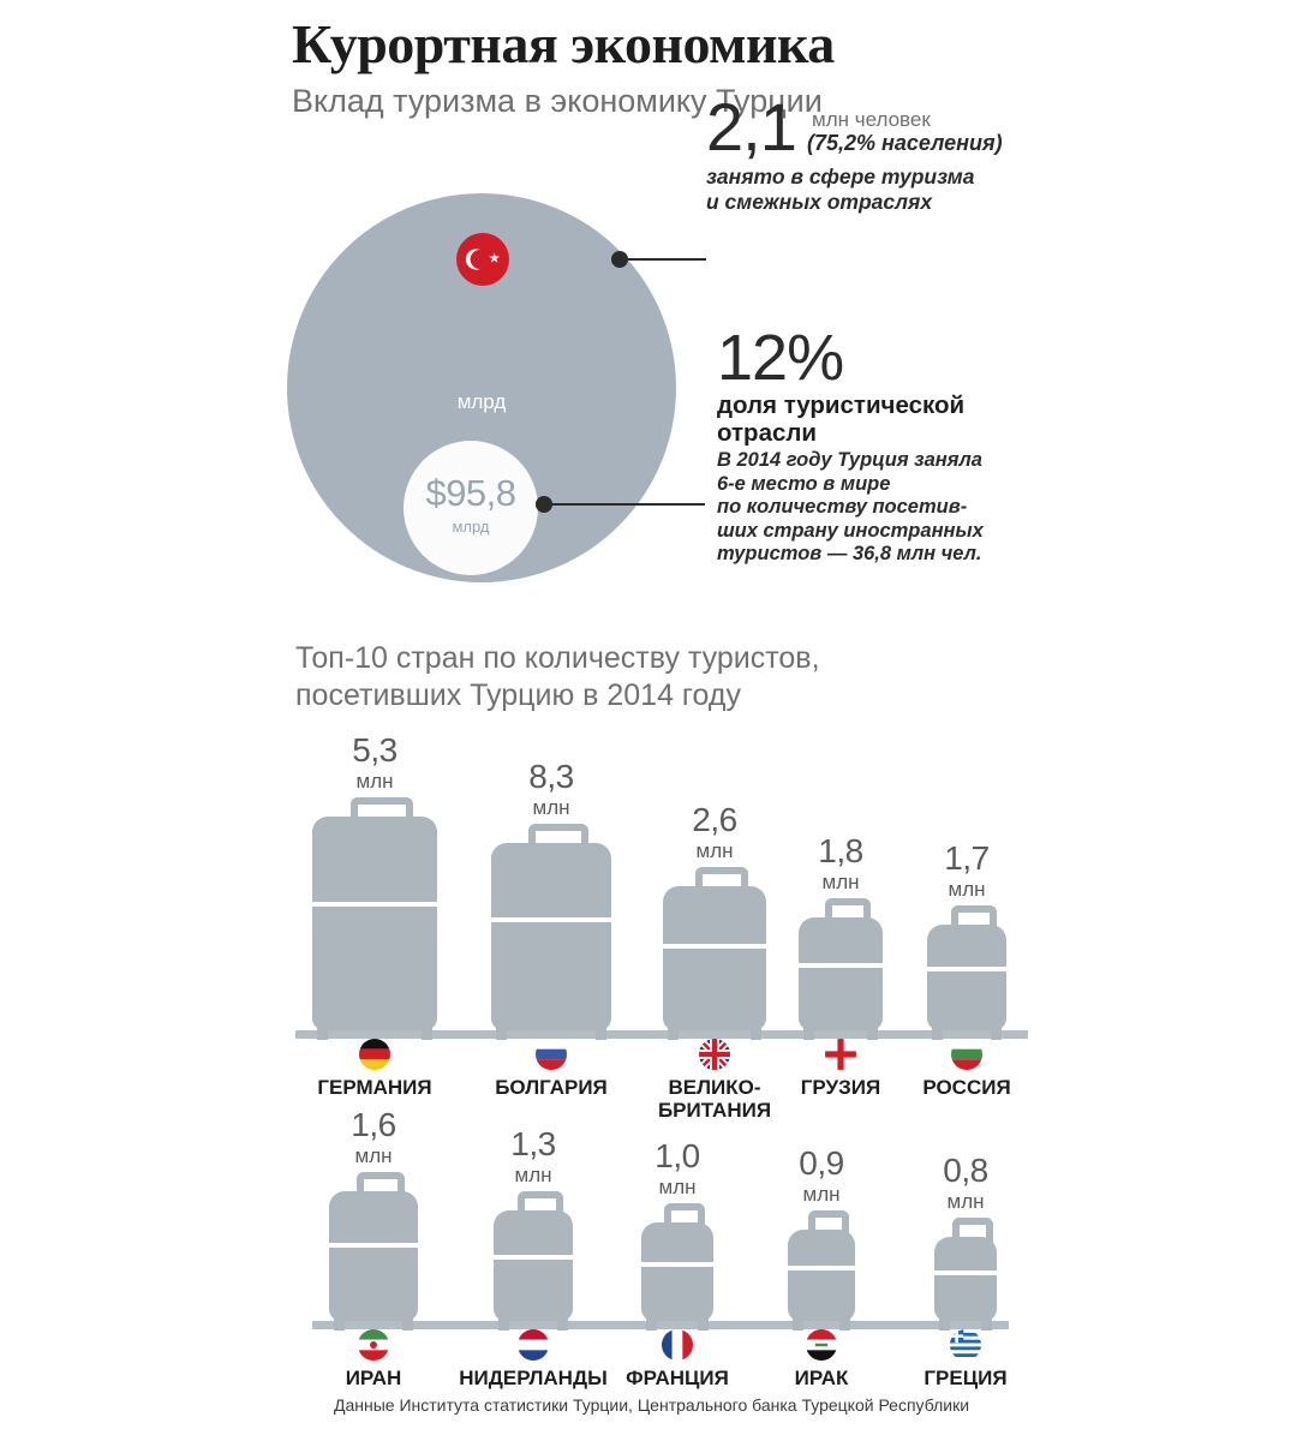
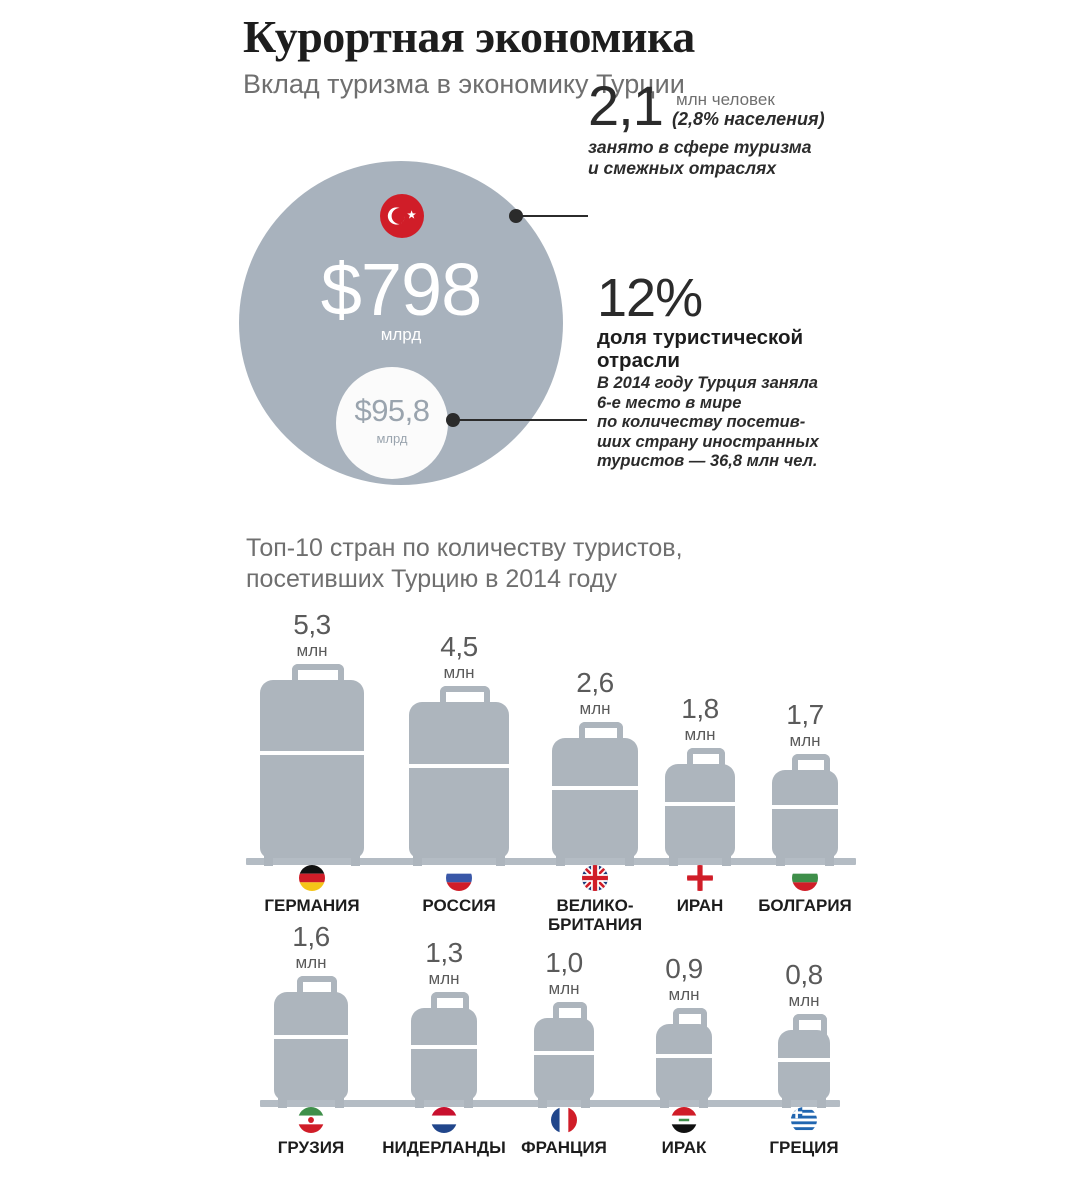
  Курортная экономика
  Вклад туризма в экономику Турции
  2,1
  млн человек
- (75,2% населения)
+ (2,8% населения)
  занято в сфере туризма
  и смежных отраслях
+ $798
  млрд
  $95,8
  млрд
  12%
  доля туристической
  отрасли
  В 2014 году Турция заняла
  6-е место в мире
  по количеству посетив-
  ших страну иностранных
  туристов — 36,8 млн чел.
  Топ-10 стран по количеству туристов,
  посетивших Турцию в 2014 году
  5,3
  млн
  ГЕРМАНИЯ
- 8,3
+ 4,5
  млн
- БОЛГАРИЯ
+ РОССИЯ
  2,6
  млн
  ВЕЛИКО-
  БРИТАНИЯ
  1,8
  млн
- ГРУЗИЯ
+ ИРАН
  1,7
  млн
- РОССИЯ
+ БОЛГАРИЯ
  1,6
  млн
- ИРАН
+ ГРУЗИЯ
  1,3
  млн
  НИДЕРЛАНДЫ
  1,0
  млн
  ФРАНЦИЯ
  0,9
  млн
  ИРАК
  0,8
  млн
  ГРЕЦИЯ
- Данные Института статистики Турции, Центрального банка Турецкой Республики
